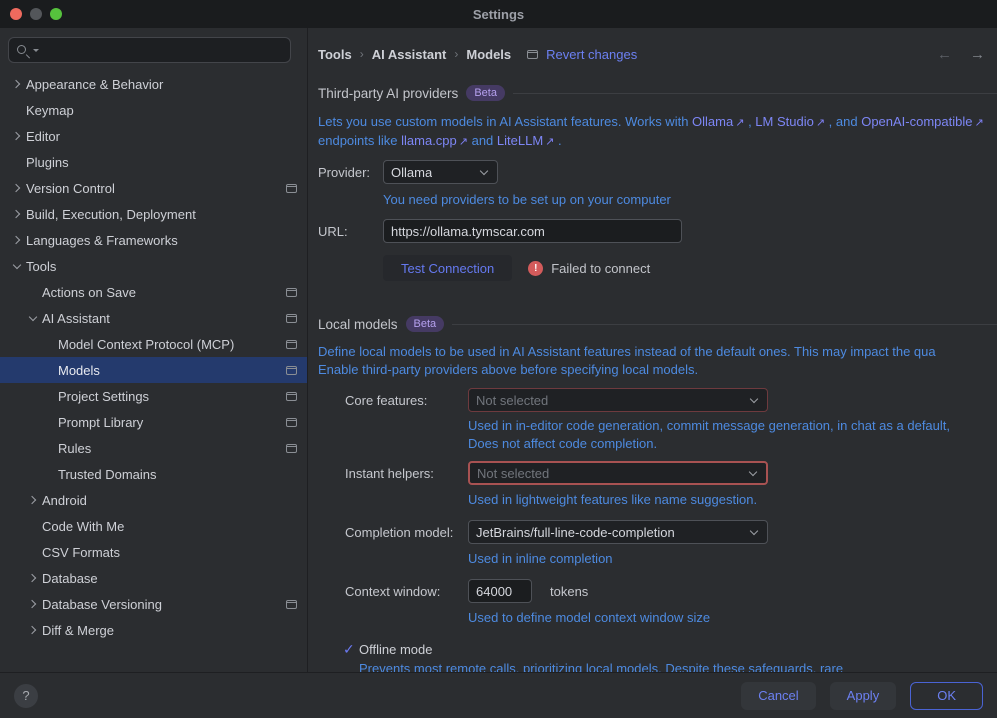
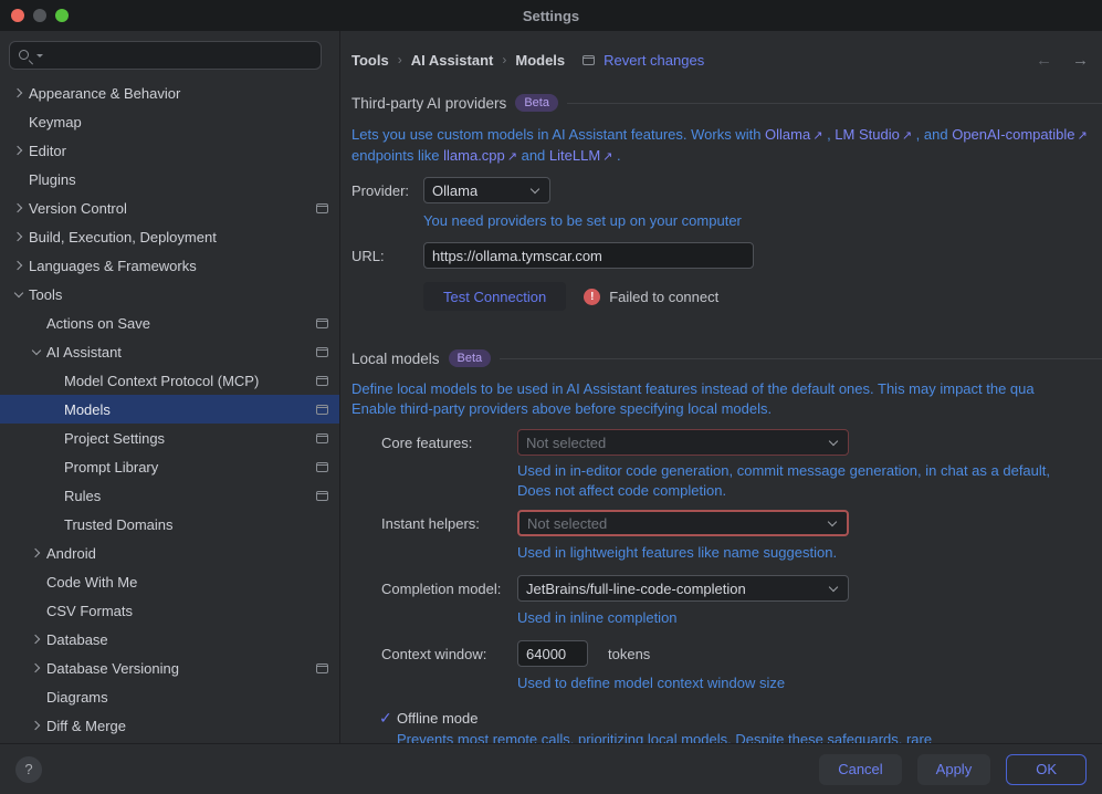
  Settings
  Appearance & Behavior
  Keymap
  Editor
  Plugins
  Version Control
  Build, Execution, Deployment
  Languages & Frameworks
  Tools
  Actions on Save
  AI Assistant
  Model Context Protocol (MCP)
  Models
  Project Settings
  Prompt Library
  Rules
  Trusted Domains
  Android
  Code With Me
  CSV Formats
  Database
  Database Versioning
+ Diagrams
  Diff & Merge
  Tools
  ›
  AI Assistant
  ›
  Models
  Revert changes
  ←
  →
  Third-party AI providers
  Beta
  Lets you use custom models in AI Assistant features. Works with Ollama ↗ , LM Studio ↗ , and OpenAI-compatible ↗ endpoints like llama.cpp ↗ and LiteLLM ↗ .
  Provider:
  Ollama
  You need providers to be set up on your computer
  URL:
  https://ollama.tymscar.com
  Test Connection
  !
  Failed to connect
  Local models
  Beta
  Define local models to be used in AI Assistant features instead of the default ones. This may impact the qua
  Enable third-party providers above before specifying local models.
  Core features:
  Not selected
  Used in in-editor code generation, commit message generation, in chat as a default,
  Does not affect code completion.
  Instant helpers:
  Not selected
  Used in lightweight features like name suggestion.
  Completion model:
  JetBrains/full-line-code-completion
  Used in inline completion
  Context window:
  64000
  tokens
  Used to define model context window size
  ✓
  Offline mode
  Prevents most remote calls, prioritizing local models. Despite these safeguards, rare
  ?
  Cancel
  Apply
  OK
